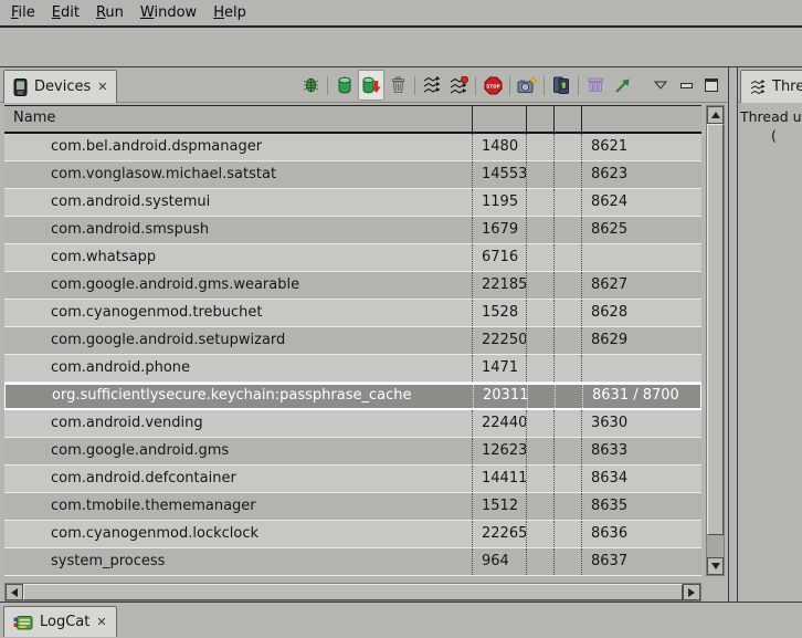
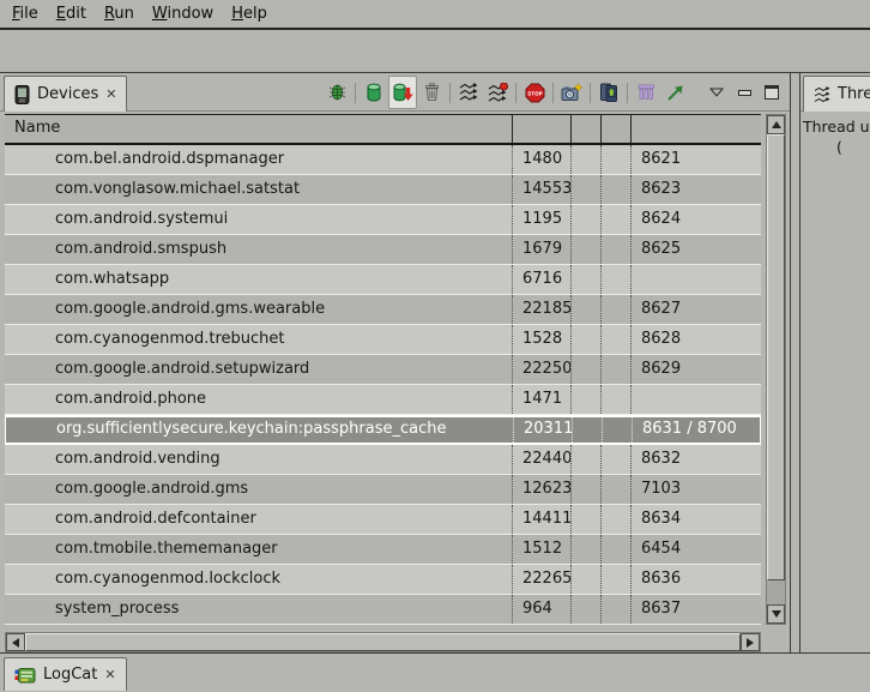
  File
  Edit
  Run
  Window
  Help
  Devices
  ✕
  Name
  com.bel.android.dspmanager
  1480
  8621
  com.vonglasow.michael.satstat
  14553
  8623
  com.android.systemui
  1195
  8624
  com.android.smspush
  1679
  8625
  com.whatsapp
  6716
  com.google.android.gms.wearable
  22185
  8627
  com.cyanogenmod.trebuchet
  1528
  8628
  com.google.android.setupwizard
  22250
  8629
  com.android.phone
  1471
  org.sufficientlysecure.keychain:passphrase_cache
  20311
  8631 / 8700
  com.android.vending
  22440
- 3630
+ 8632
  com.google.android.gms
  12623
- 8633
+ 7103
  com.android.defcontainer
  14411
  8634
  com.tmobile.thememanager
  1512
- 8635
+ 6454
  com.cyanogenmod.lockclock
  22265
  8636
  system_process
  964
  8637
  Thread u
  (
  LogCat
  ✕
